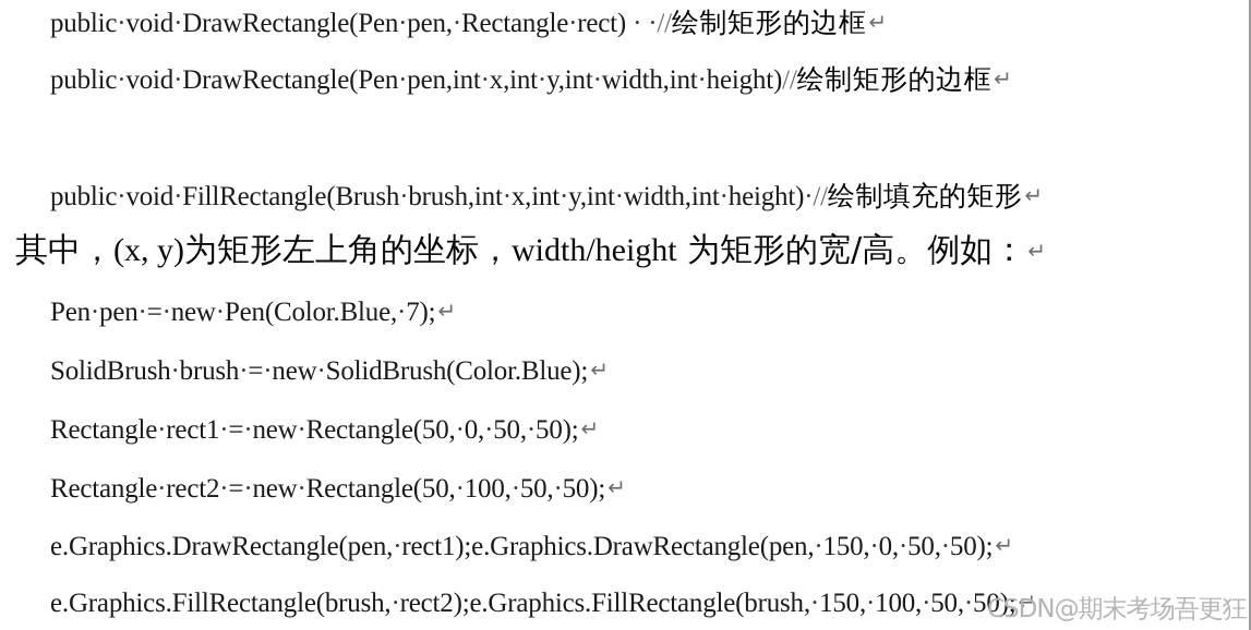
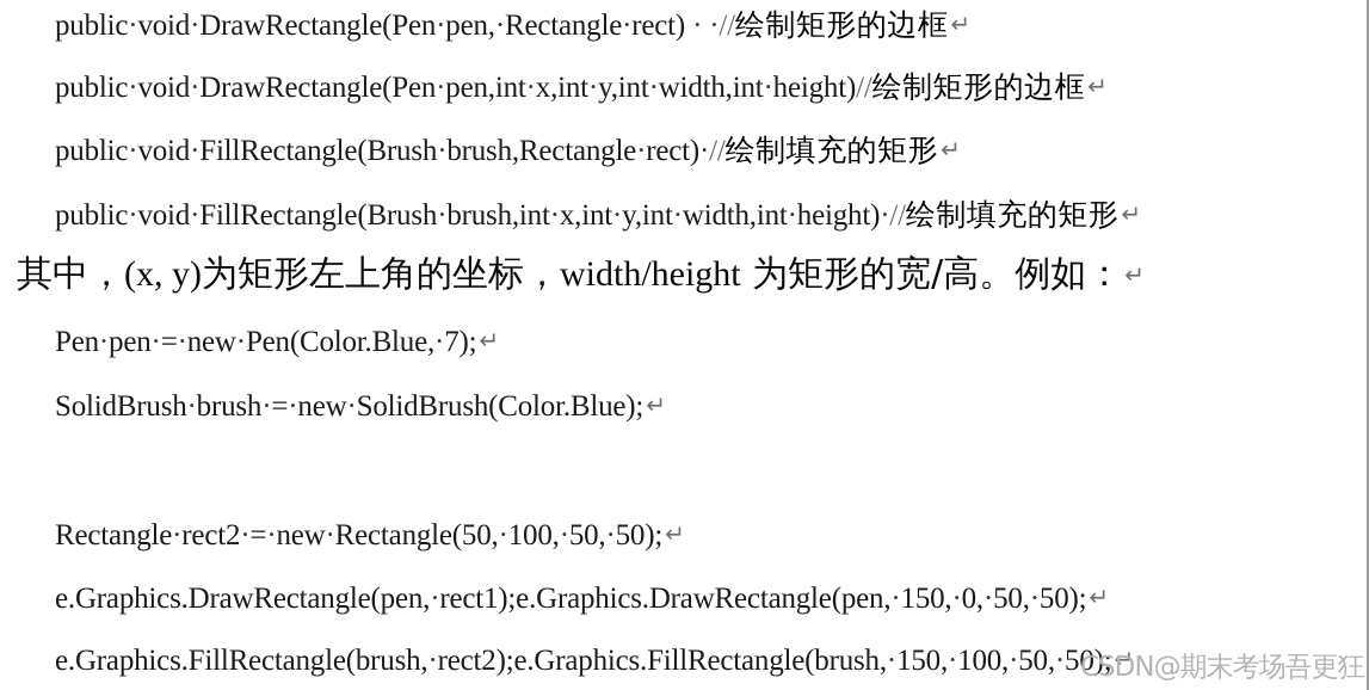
  public·void·DrawRectangle(Pen·pen,·Rectangle·rect) · ·//绘制矩形的边框↵
  public·void·DrawRectangle(Pen·pen,int·x,int·y,int·width,int·height)//绘制矩形的边框↵
+ public·void·FillRectangle(Brush·brush,Rectangle·rect)·//绘制填充的矩形↵
  public·void·FillRectangle(Brush·brush,int·x,int·y,int·width,int·height)·//绘制填充的矩形↵
  其中，(x, y)为矩形左上角的坐标，width/height 为矩形的宽/高。例如：↵
  Pen·pen·=·new·Pen(Color.Blue,·7);↵
  SolidBrush·brush·=·new·SolidBrush(Color.Blue);↵
- Rectangle·rect1·=·new·Rectangle(50,·0,·50,·50);↵
  Rectangle·rect2·=·new·Rectangle(50,·100,·50,·50);↵
  e.Graphics.DrawRectangle(pen,·rect1);e.Graphics.DrawRectangle(pen,·150,·0,·50,·50);↵
  e.Graphics.FillRectangle(brush,·rect2);e.Graphics.FillRectangle(brush,·150,·100,·50,·50);↵
  CSDN@期末考场吾更狂
